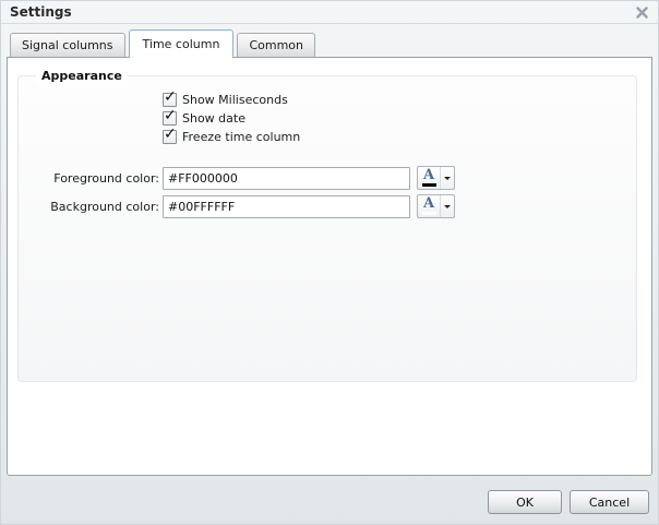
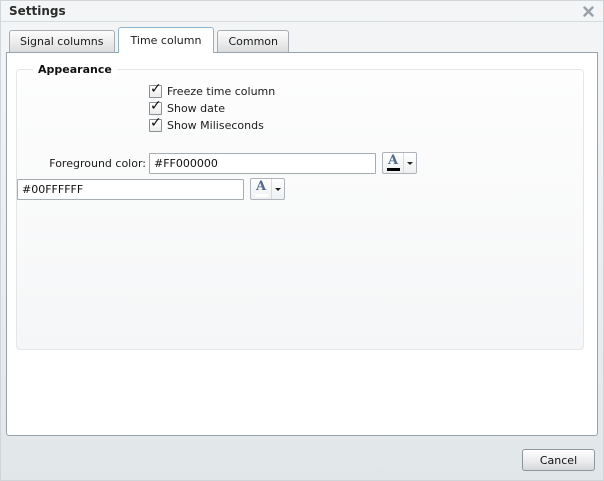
  Settings
  Signal columns
  Time column
  Common
  Appearance
  ✓
- Show Miliseconds
+ Freeze time column
  ✓
  Show date
  ✓
- Freeze time column
+ Show Miliseconds
  Foreground color:
  #FF000000
  A
- Background color:
  #00FFFFFF
  A
- OK
  Cancel
